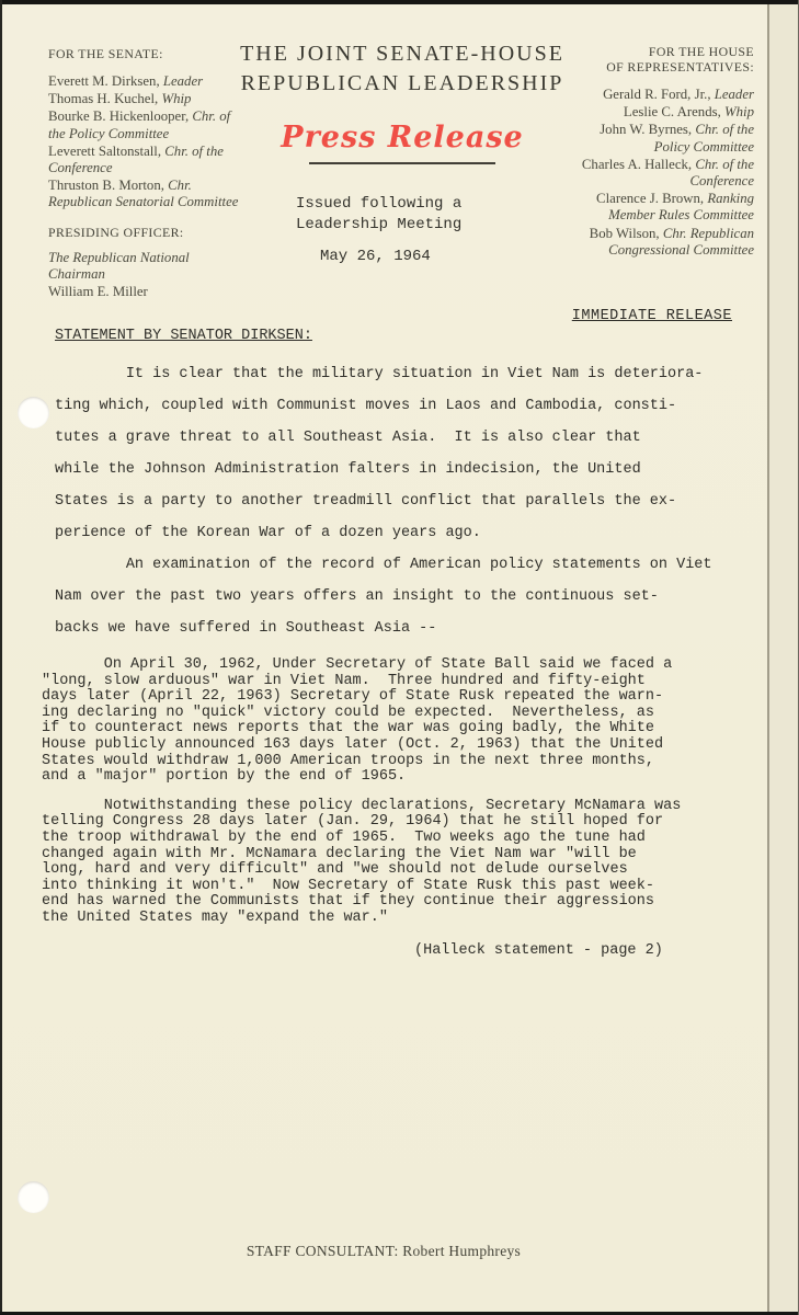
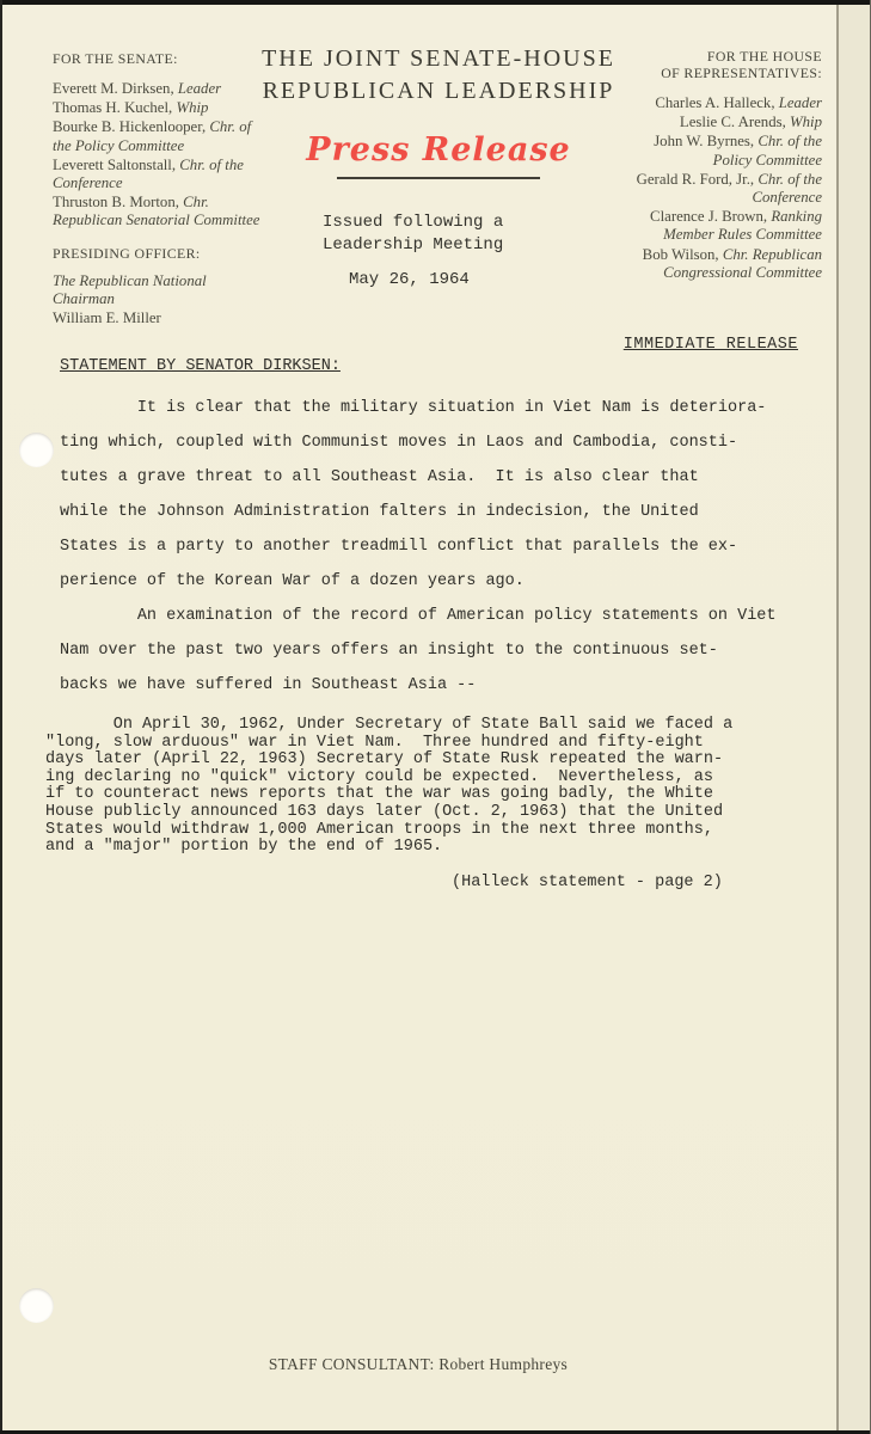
  THE JOINT SENATE-HOUSE
  REPUBLICAN LEADERSHIP
  Press Release
  Issued following a
  Leadership Meeting
  May 26, 1964
  FOR THE SENATE:
  Everett M. Dirksen, Leader
  Thomas H. Kuchel, Whip
  Bourke B. Hickenlooper, Chr. of the Policy Committee
  Leverett Saltonstall, Chr. of the Conference
  Thruston B. Morton, Chr. Republican Senatorial Committee
  PRESIDING OFFICER:
  The Republican National Chairman
  William E. Miller
  FOR THE HOUSE
  OF REPRESENTATIVES:
- Gerald R. Ford, Jr., Leader
+ Charles A. Halleck, Leader
  Leslie C. Arends, Whip
  John W. Byrnes, Chr. of the Policy Committee
- Charles A. Halleck, Chr. of the Conference
+ Gerald R. Ford, Jr., Chr. of the Conference
  Clarence J. Brown, Ranking Member Rules Committee
  Bob Wilson, Chr. Republican Congressional Committee
  IMMEDIATE RELEASE
  STATEMENT BY SENATOR DIRKSEN:
  It is clear that the military situation in Viet Nam is deteriora-
  ting which, coupled with Communist moves in Laos and Cambodia, consti-
  tutes a grave threat to all Southeast Asia. It is also clear that
  while the Johnson Administration falters in indecision, the United
  States is a party to another treadmill conflict that parallels the ex-
  perience of the Korean War of a dozen years ago.
  An examination of the record of American policy statements on Viet
  Nam over the past two years offers an insight to the continuous set-
  backs we have suffered in Southeast Asia --
  On April 30, 1962, Under Secretary of State Ball said we faced a
  "long, slow arduous" war in Viet Nam. Three hundred and fifty-eight
  days later (April 22, 1963) Secretary of State Rusk repeated the warn-
  ing declaring no "quick" victory could be expected. Nevertheless, as
  if to counteract news reports that the war was going badly, the White
  House publicly announced 163 days later (Oct. 2, 1963) that the United
  States would withdraw 1,000 American troops in the next three months,
  and a "major" portion by the end of 1965.
- Notwithstanding these policy declarations, Secretary McNamara was
- telling Congress 28 days later (Jan. 29, 1964) that he still hoped for
- the troop withdrawal by the end of 1965. Two weeks ago the tune had
- changed again with Mr. McNamara declaring the Viet Nam war "will be
- long, hard and very difficult" and "we should not delude ourselves
- into thinking it won't." Now Secretary of State Rusk this past week-
- end has warned the Communists that if they continue their aggressions
- the United States may "expand the war."
  (Halleck statement - page 2)
  STAFF CONSULTANT: Robert Humphreys
